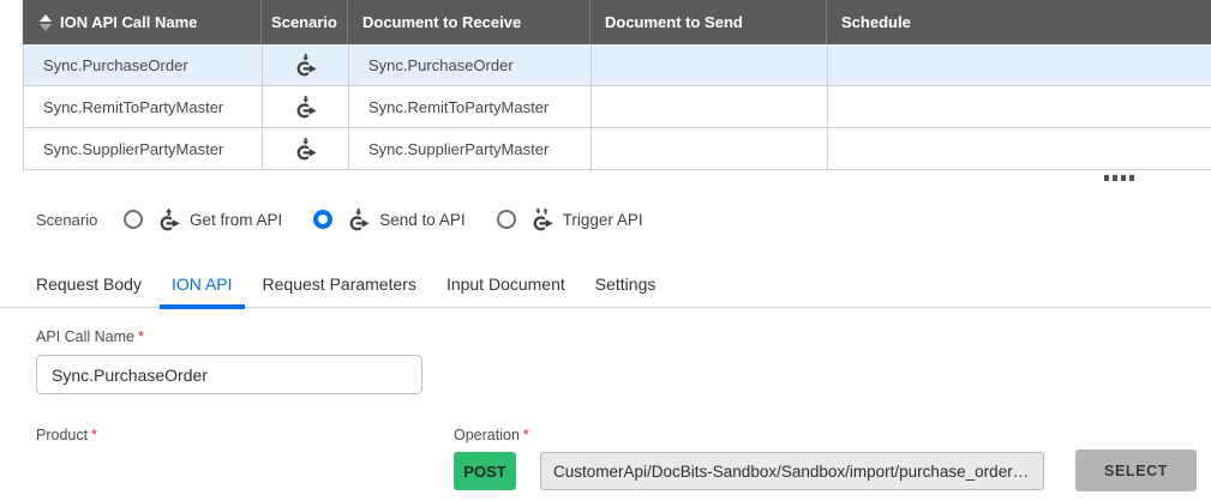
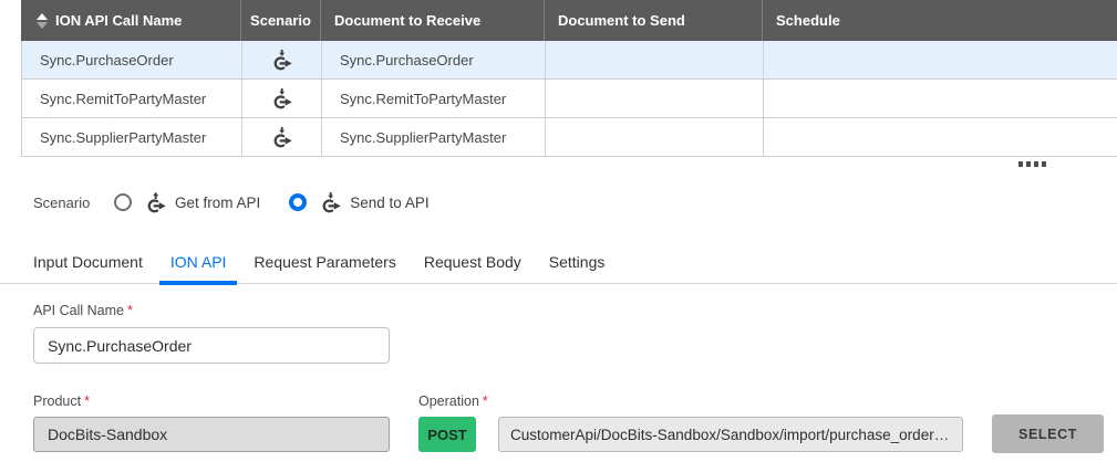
  ION API Call Name
  Scenario
  Document to Receive
  Document to Send
  Schedule
  Sync.PurchaseOrder
  Sync.PurchaseOrder
  Sync.RemitToPartyMaster
  Sync.RemitToPartyMaster
  Sync.SupplierPartyMaster
  Sync.SupplierPartyMaster
  Scenario
  Get from API
  Send to API
- Trigger API
- Request Body
+ Input Document
  ION API
  Request Parameters
- Input Document
+ Request Body
  Settings
  API Call Name *
  Sync.PurchaseOrder
  Product *
+ DocBits-Sandbox
  Operation *
  POST
  CustomerApi/DocBits-Sandbox/Sandbox/import/purchase_order…
  SELECT
